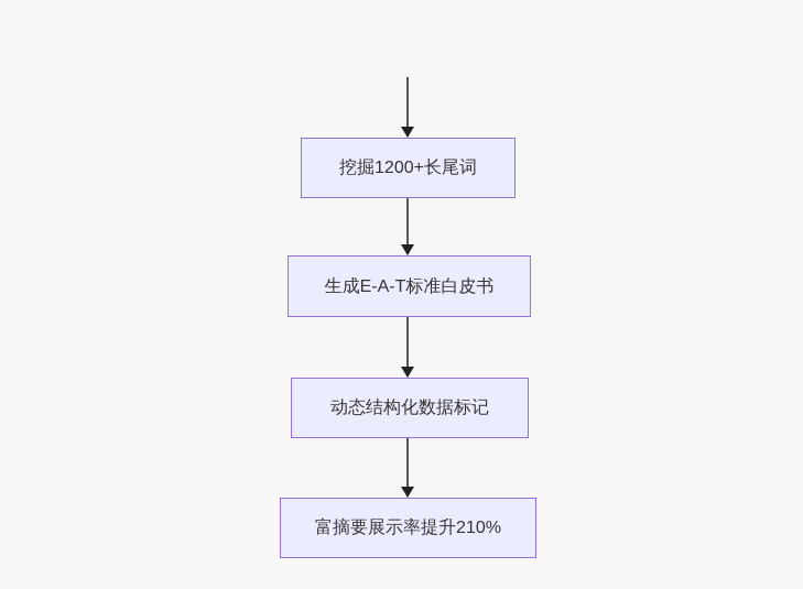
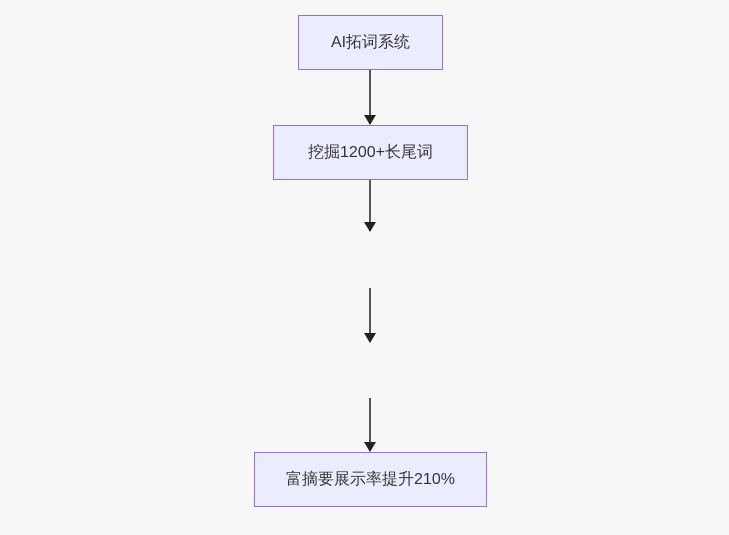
+ AI拓词系统
  挖掘1200+长尾词
- 生成E-A-T标准白皮书
- 动态结构化数据标记
  富摘要展示率提升210%
